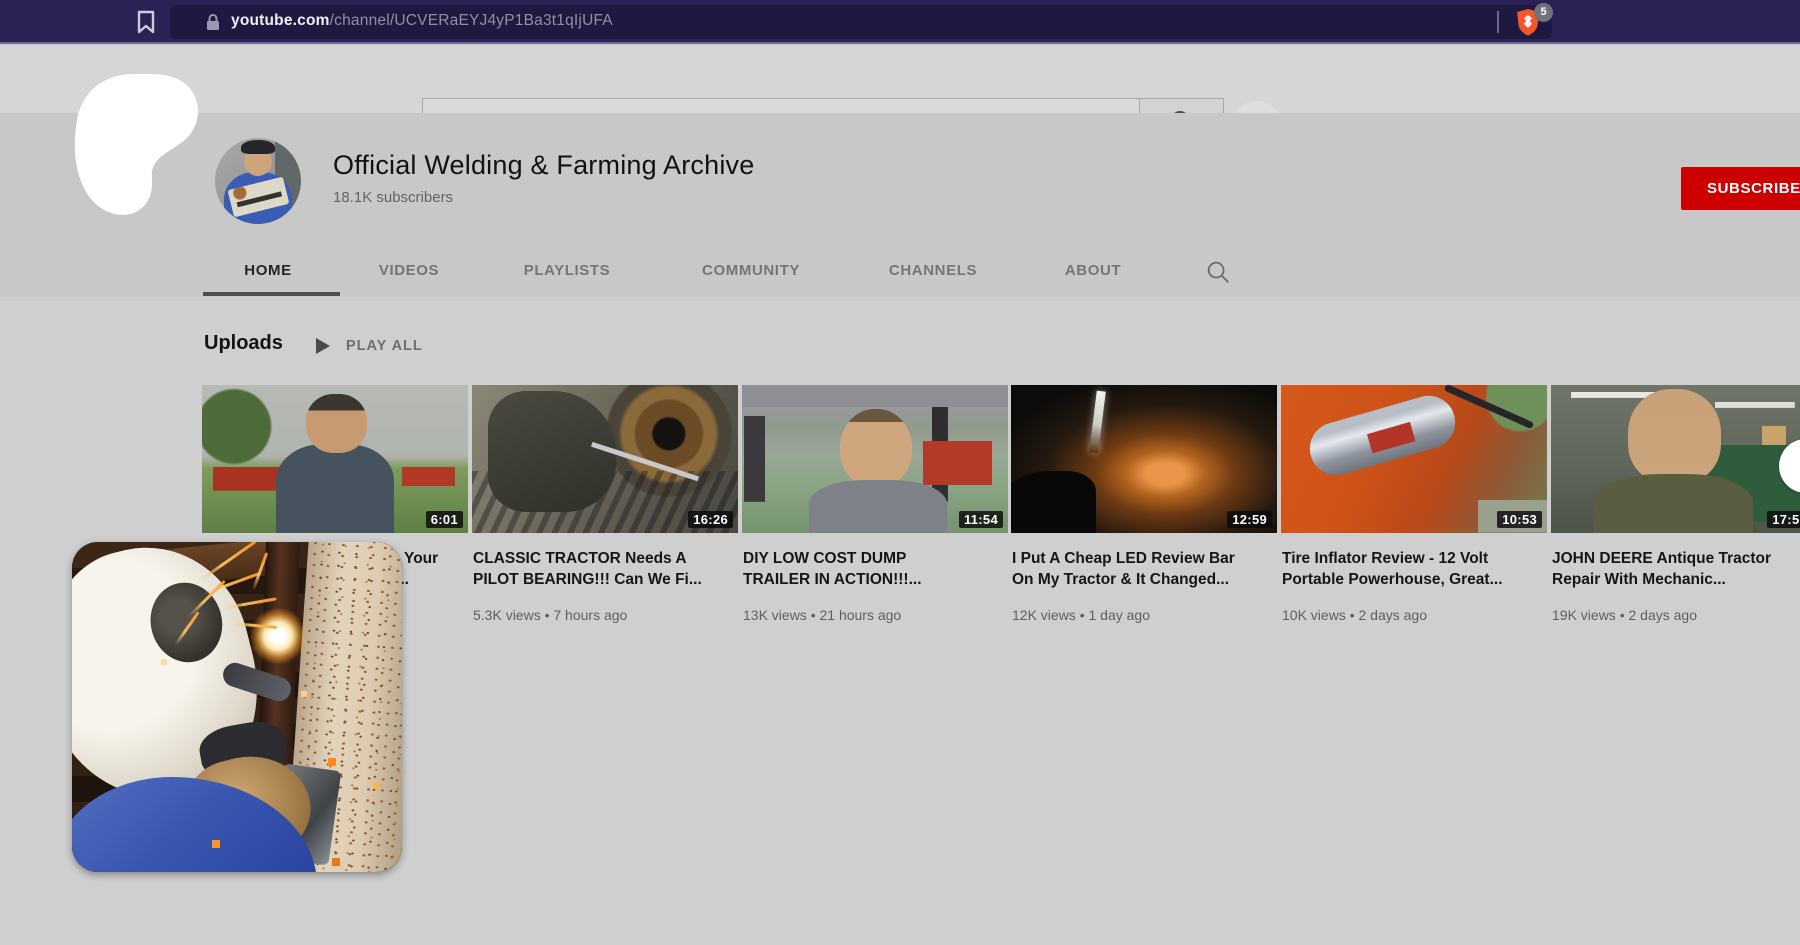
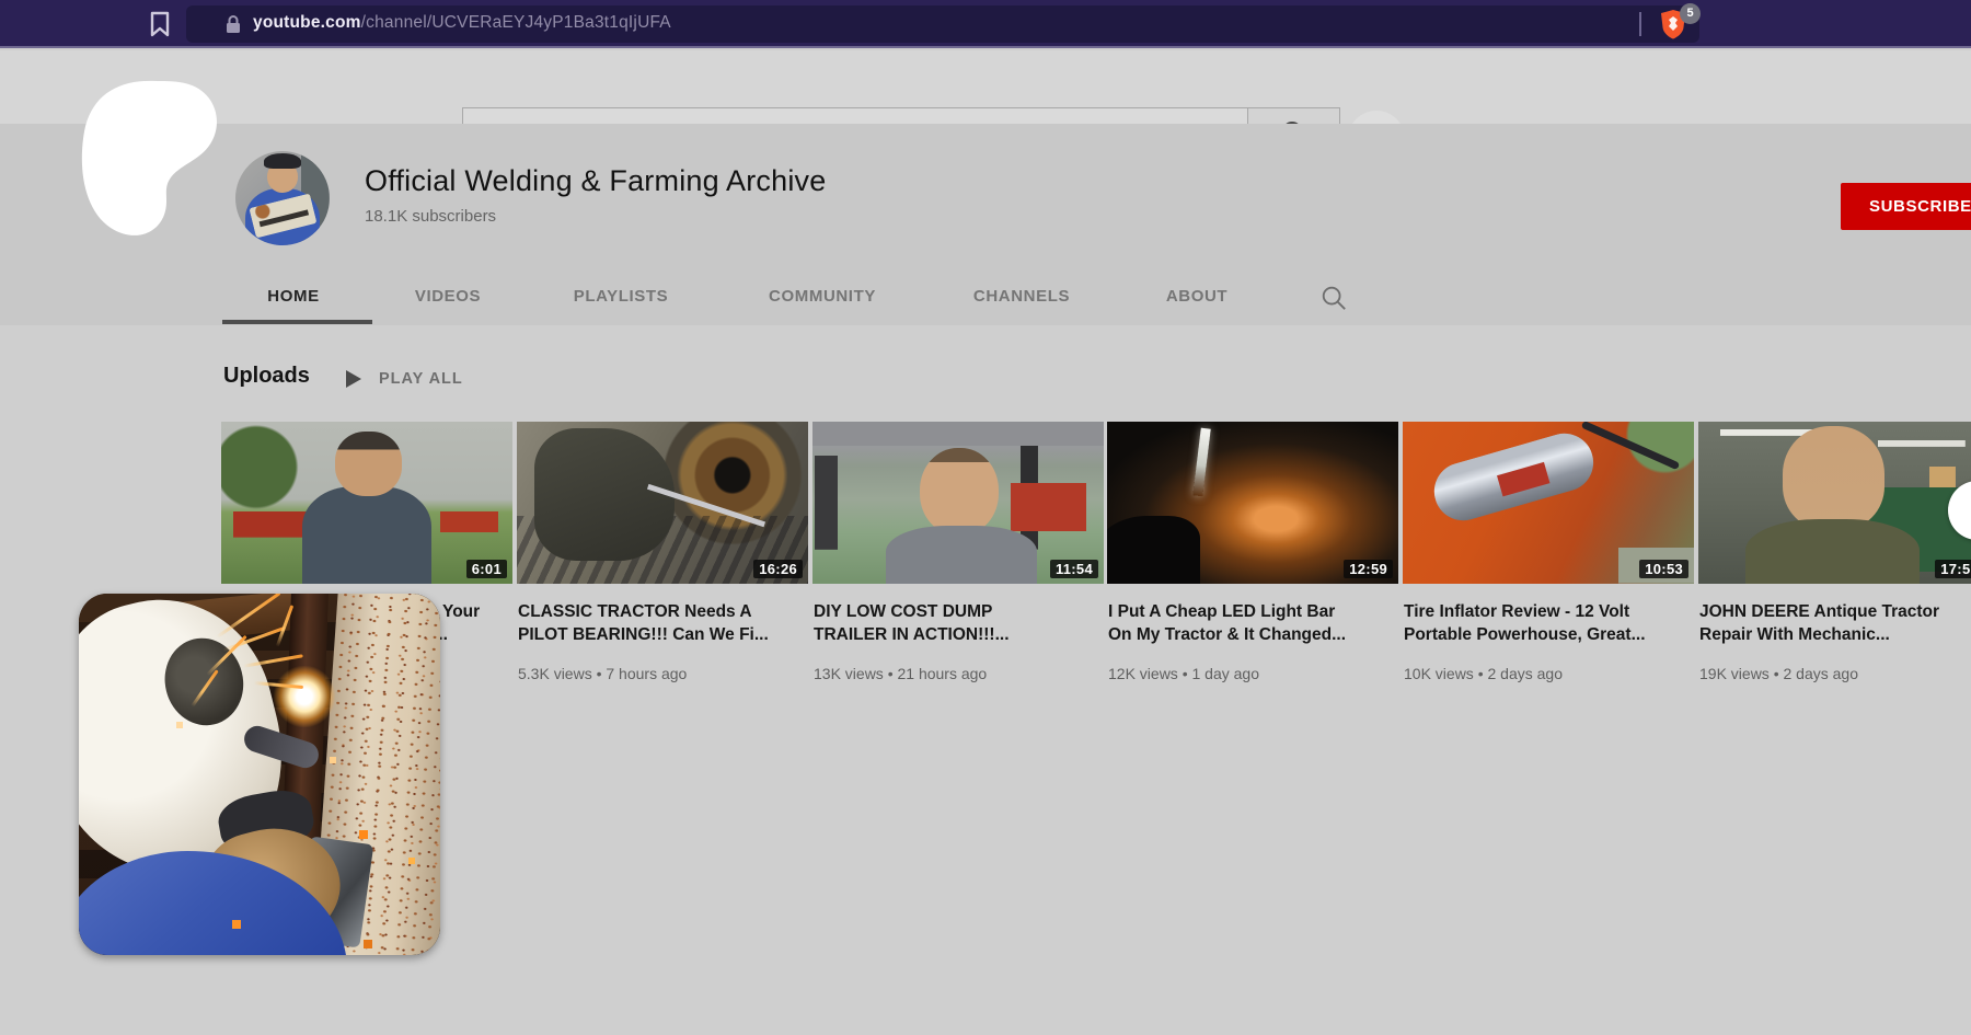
  youtube.com/channel/UCVERaEYJ4yP1Ba3t1qIjUFA
  5
  Official Welding & Farming Archive
  18.1K subscribers
  SUBSCRIBE
  HOME
  VIDEOS
  PLAYLISTS
  COMMUNITY
  CHANNELS
  ABOUT
  Uploads
  PLAY ALL
  6:01
  Your
  16:26
  CLASSIC TRACTOR Needs A
  PILOT BEARING!!! Can We Fi...
  5.3K views • 7 hours ago
  11:54
  DIY LOW COST DUMP
  TRAILER IN ACTION!!!...
  13K views • 21 hours ago
  12:59
- I Put A Cheap LED Review Bar
+ I Put A Cheap LED Light Bar
  On My Tractor & It Changed...
  12K views • 1 day ago
  10:53
  Tire Inflator Review - 12 Volt
  Portable Powerhouse, Great...
  10K views • 2 days ago
  17:5
  JOHN DEERE Antique Tractor
  Repair With Mechanic...
  19K views • 2 days ago
